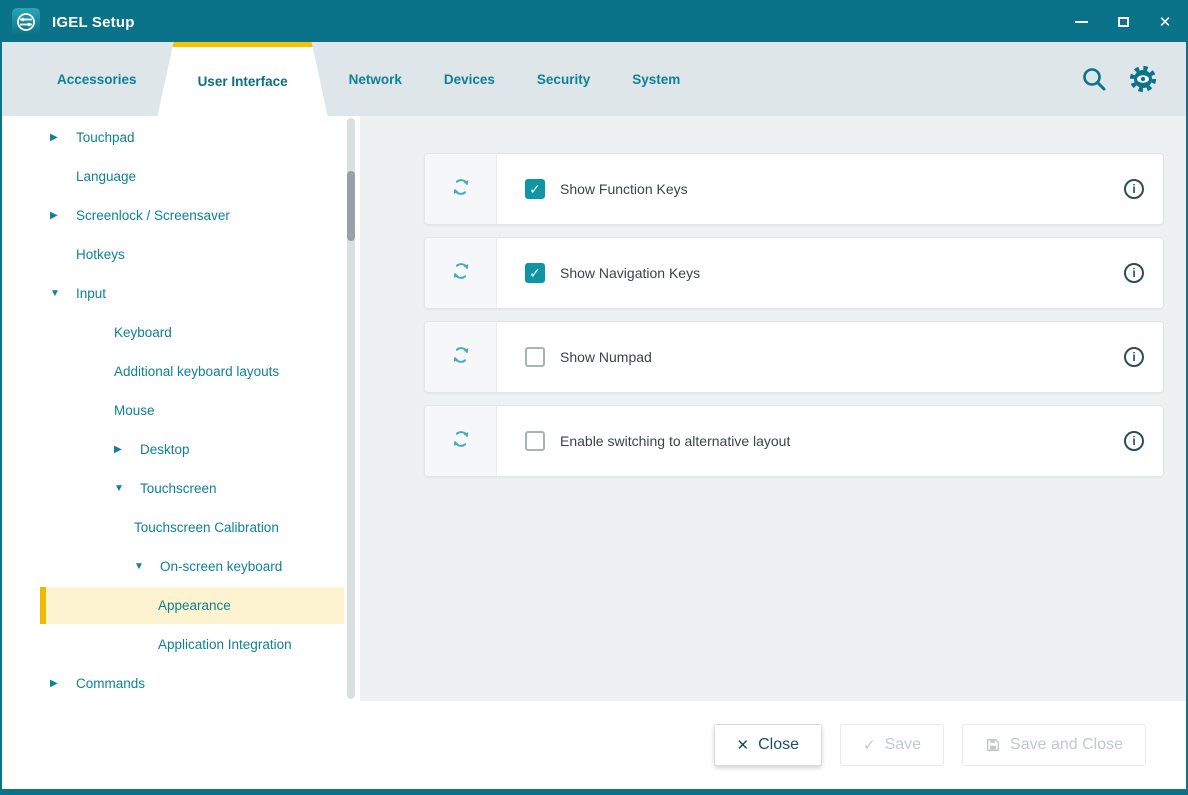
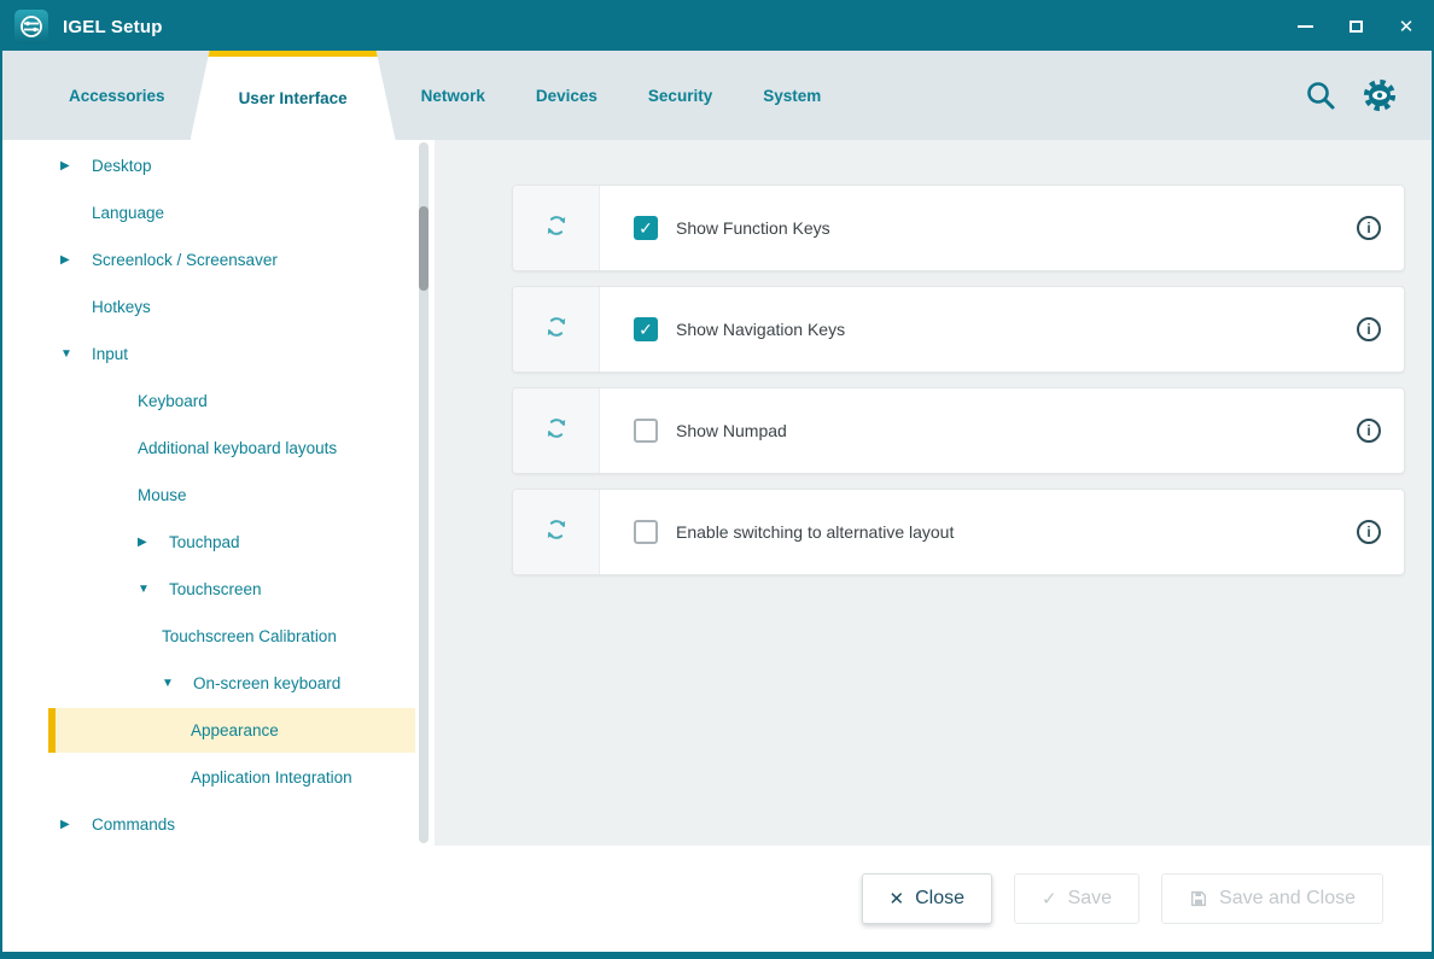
  IGEL Setup
  ✕
  Accessories
  User Interface
  Network
  Devices
  Security
  System
- Touchpad
+ Desktop
  Language
  Screenlock / Screensaver
  Hotkeys
  Input
  Keyboard
  Additional keyboard layouts
  Mouse
- Desktop
+ Touchpad
  Touchscreen
  Touchscreen Calibration
  On-screen keyboard
  Appearance
  Application Integration
  Commands
  Show Function Keys
  i
  Show Navigation Keys
  i
  Show Numpad
  i
  Enable switching to alternative layout
  i
  ✕
  Close
  ✓
  Save
  Save and Close
